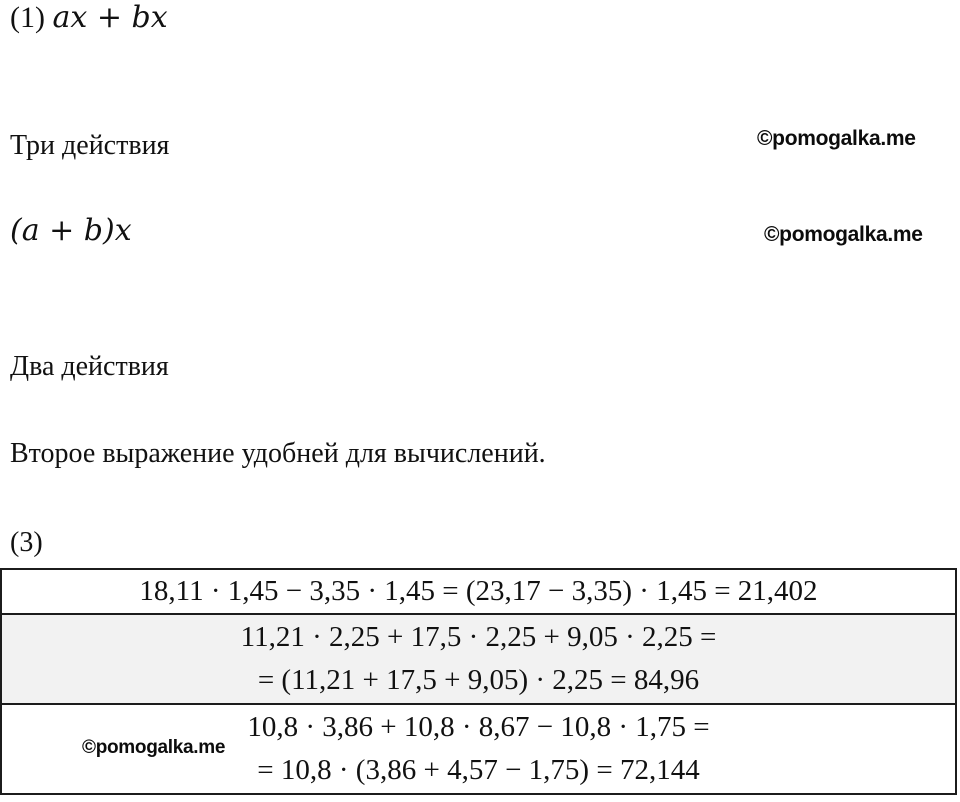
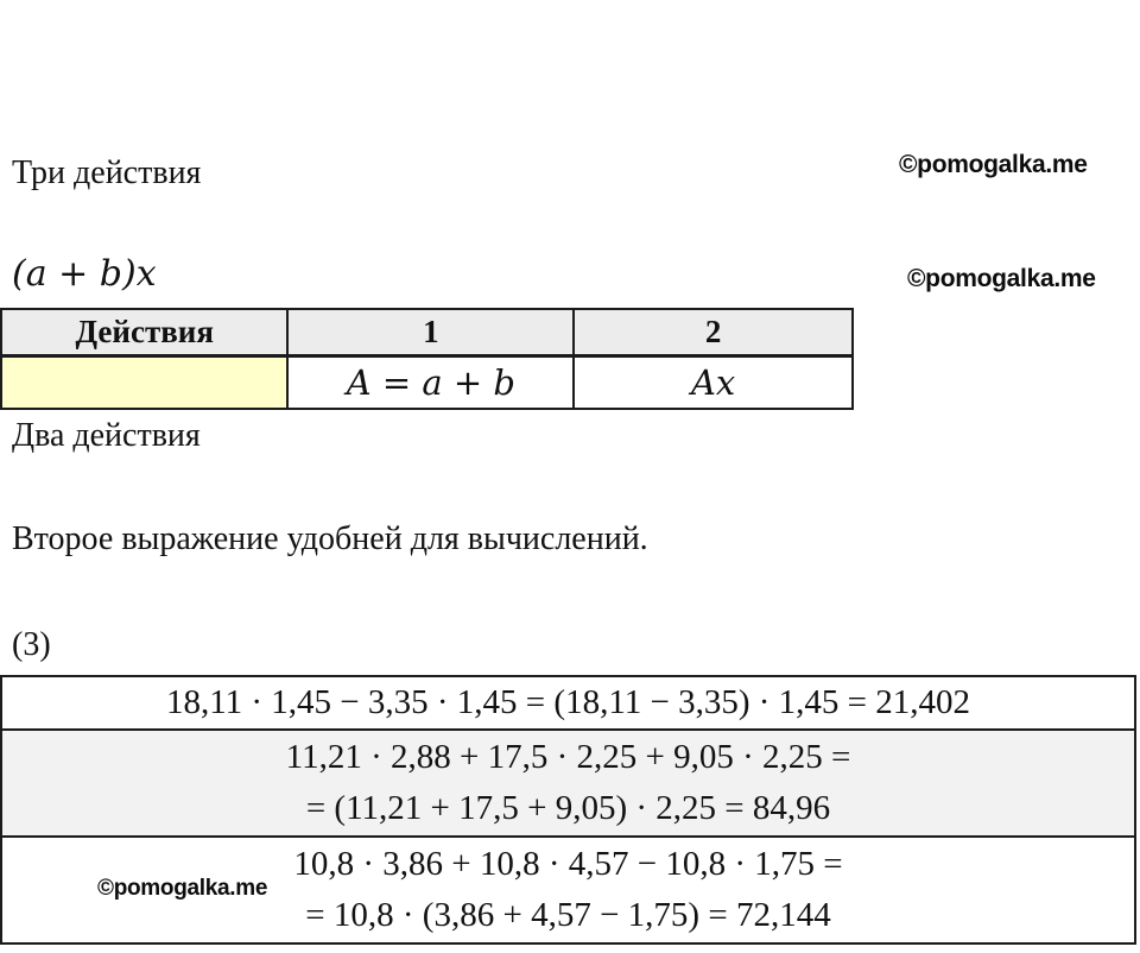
- (1) ax + bx
  Три действия
  ©pomogalka.me
  (a + b)x
  ©pomogalka.me
+ Действия	1	2
+ 	A = a + b	Ax
  Два действия
  Второе выражение удобней для вычислений.
  (3)
- 18,11 · 1,45 − 3,35 · 1,45 = (23,17 − 3,35) · 1,45 = 21,402
+ 18,11 · 1,45 − 3,35 · 1,45 = (18,11 − 3,35) · 1,45 = 21,402
- 11,21 · 2,25 + 17,5 · 2,25 + 9,05 · 2,25 = = (11,21 + 17,5 + 9,05) · 2,25 = 84,96
+ 11,21 · 2,88 + 17,5 · 2,25 + 9,05 · 2,25 = = (11,21 + 17,5 + 9,05) · 2,25 = 84,96
- 10,8 · 3,86 + 10,8 · 8,67 − 10,8 · 1,75 = = 10,8 · (3,86 + 4,57 − 1,75) = 72,144
+ 10,8 · 3,86 + 10,8 · 4,57 − 10,8 · 1,75 = = 10,8 · (3,86 + 4,57 − 1,75) = 72,144
  ©pomogalka.me
